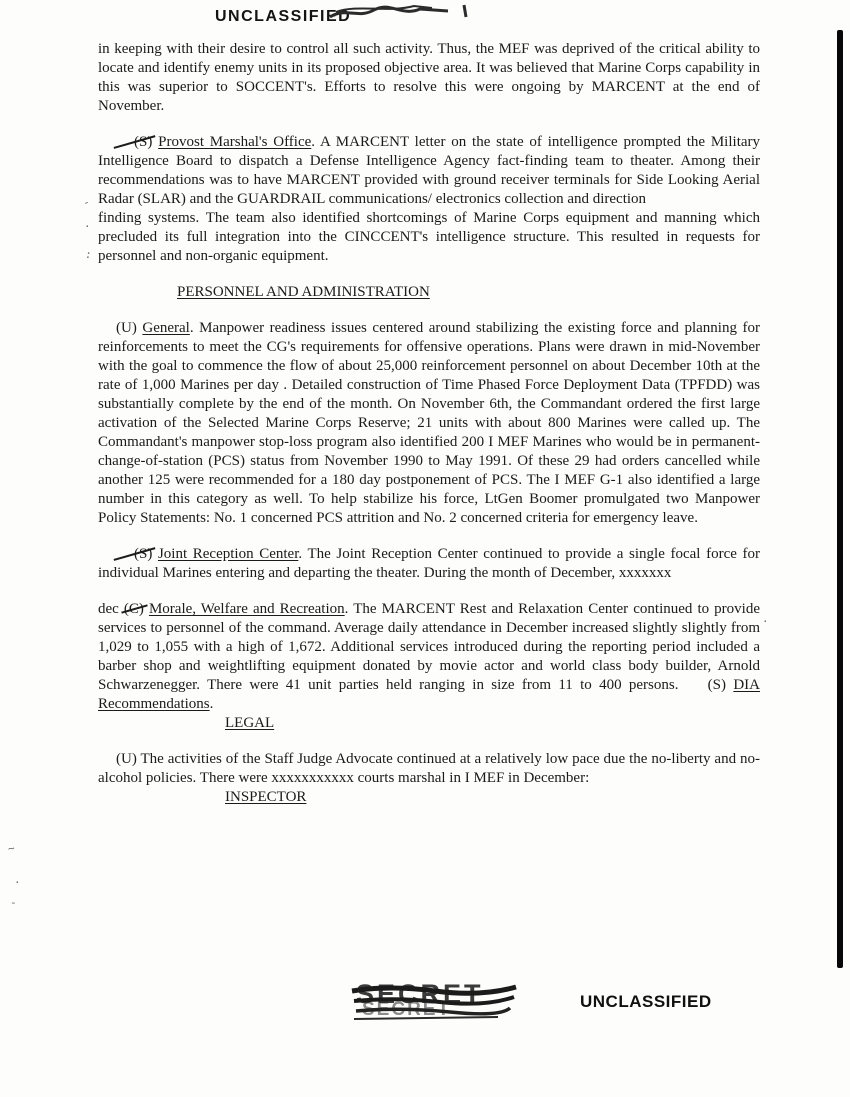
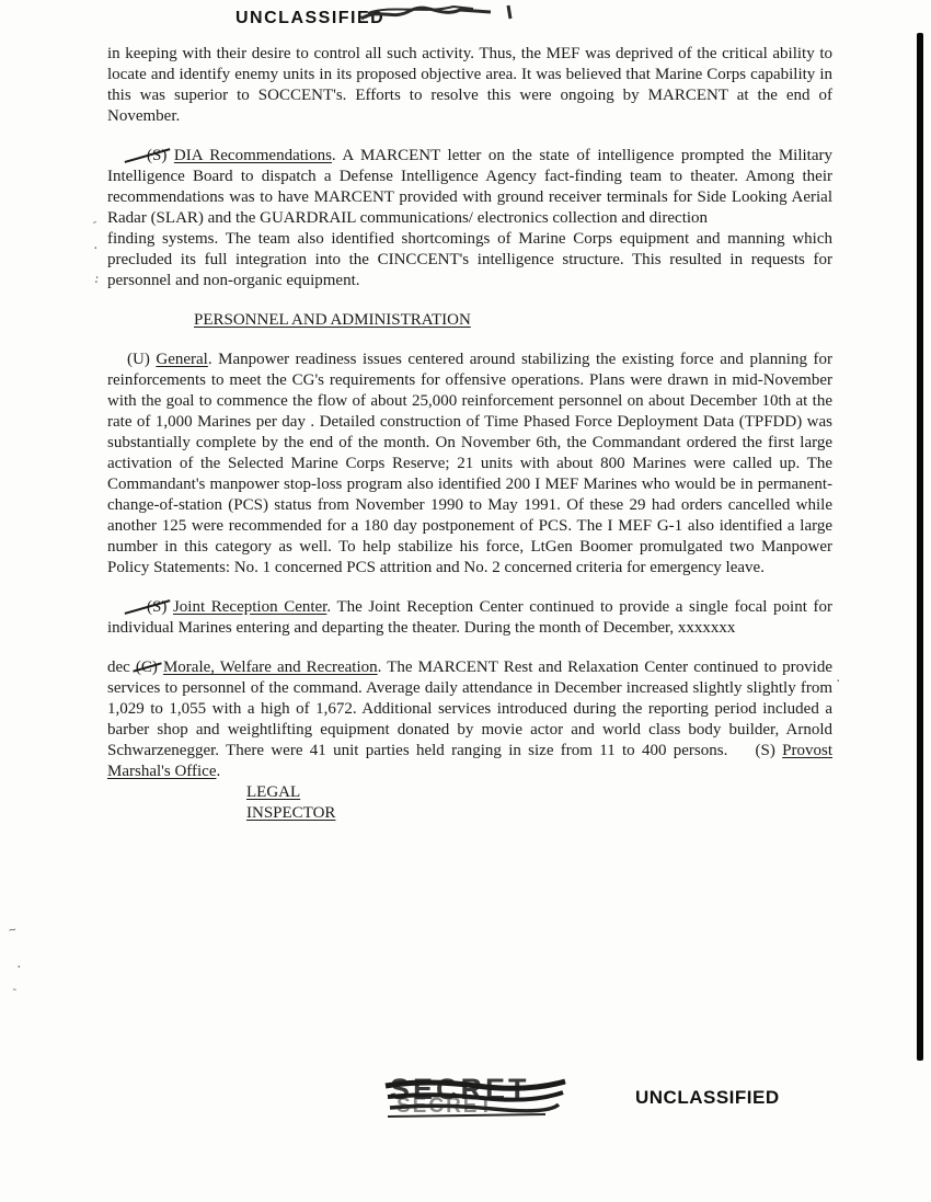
  UNCLASSIFID
  in keeping with their desire to control all such activity. Thus, the MEF was deprived of the critical ability to locate and identify enemy units in its proposed objective area. It was believed that Marine Corps capability in this was superior to SOCCENT's. Efforts to resolve this were ongoing by MARCENT at the end of November.
- (S) Provost Marshal's Office. A MARCENT letter on the state of intelligence prompted the Military Intelligence Board to dispatch a Defense Intelligence Agency fact-finding team to theater. Among their recommendations was to have MARCENT provided with ground receiver terminals for Side Looking Aerial Radar (SLAR) and the GUARDRAIL communications/ electronics collection and direction
+ (S) DIA Recommendations. A MARCENT letter on the state of intelligence prompted the Military Intelligence Board to dispatch a Defense Intelligence Agency fact-finding team to theater. Among their recommendations was to have MARCENT provided with ground receiver terminals for Side Looking Aerial Radar (SLAR) and the GUARDRAIL communications/ electronics collection and direction
  finding systems. The team also identified shortcomings of Marine Corps equipment and manning which precluded its full integration into the CINCCENT's intelligence structure. This resulted in requests for personnel and non-organic equipment.
  PERSONNEL AND ADMINISTRATION
  (U) General. Manpower readiness issues centered around stabilizing the existing force and planning for reinforcements to meet the CG's requirements for offensive operations. Plans were drawn in mid-November with the goal to commence the flow of about 25,000 reinforcement personnel on about December 10th at the rate of 1,000 Marines per day . Detailed construction of Time Phased Force Deployment Data (TPFDD) was substantially complete by the end of the month. On November 6th, the Commandant ordered the first large activation of the Selected Marine Corps Reserve; 21 units with about 800 Marines were called up. The Commandant's manpower stop-loss program also identified 200 I MEF Marines who would be in permanent-change-of-station (PCS) status from November 1990 to May 1991. Of these 29 had orders cancelled while another 125 were recommended for a 180 day postponement of PCS. The I MEF G-1 also identified a large number in this category as well. To help stabilize his force, LtGen Boomer promulgated two Manpower Policy Statements: No. 1 concerned PCS attrition and No. 2 concerned criteria for emergency leave.
- (S) Joint Reception Center. The Joint Reception Center continued to provide a single focal force for individual Marines entering and departing the theater. During the month of December, xxxxxxx
+ (S) Joint Reception Center. The Joint Reception Center continued to provide a single focal point for individual Marines entering and departing the theater. During the month of December, xxxxxxx
- dec (C) Morale, Welfare and Recreation. The MARCENT Rest and Relaxation Center continued to provide services to personnel of the command. Average daily attendance in December increased slightly slightly from 1,029 to 1,055 with a high of 1,672. Additional services introduced during the reporting period included a barber shop and weightlifting equipment donated by movie actor and world class body builder, Arnold Schwarzenegger. There were 41 unit parties held ranging in size from 11 to 400 persons. (S) DIA Recommendations.
+ dec (C) Morale, Welfare and Recreation. The MARCENT Rest and Relaxation Center continued to provide services to personnel of the command. Average daily attendance in December increased slightly slightly from 1,029 to 1,055 with a high of 1,672. Additional services introduced during the reporting period included a barber shop and weightlifting equipment donated by movie actor and world class body builder, Arnold Schwarzenegger. There were 41 unit parties held ranging in size from 11 to 400 persons. (S) Provost Marshal's Office.
  LEGAL
- (U) The activities of the Staff Judge Advocate continued at a relatively low pace due the no-liberty and no-alcohol policies. There were xxxxxxxxxxx courts marshal in I MEF in December:
  INSPECTOR
  UNCLASSIFIED
  ·
  ·
  .
